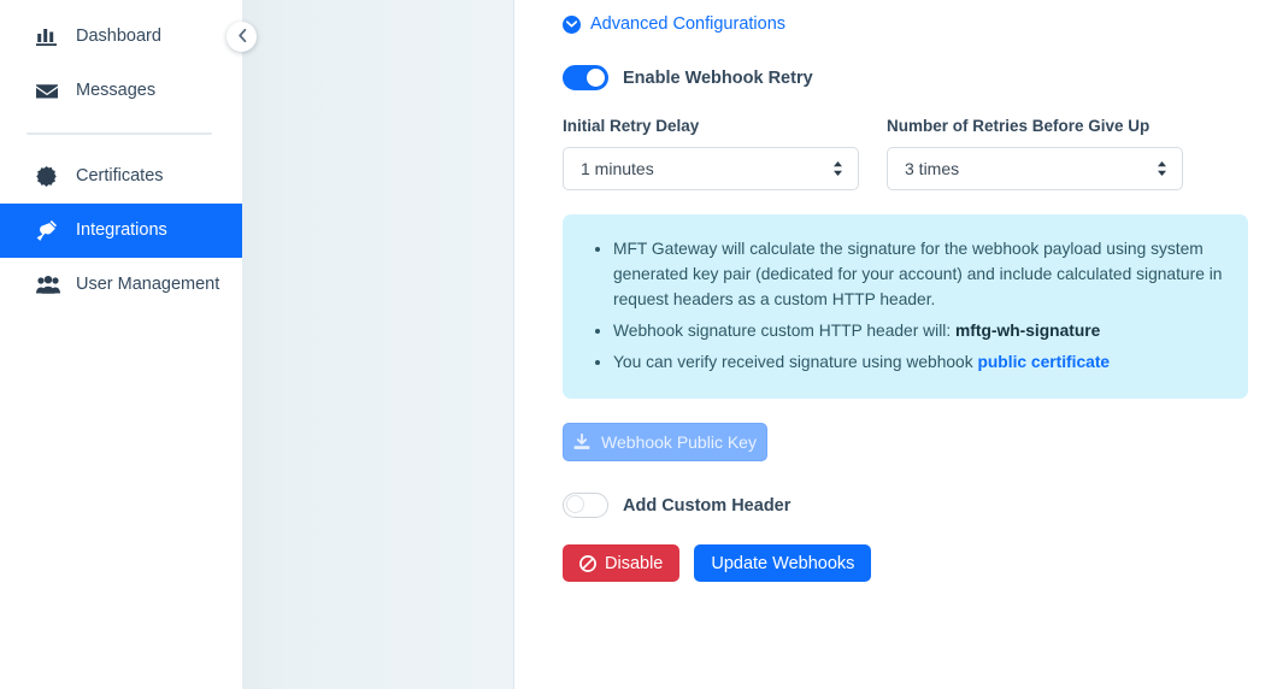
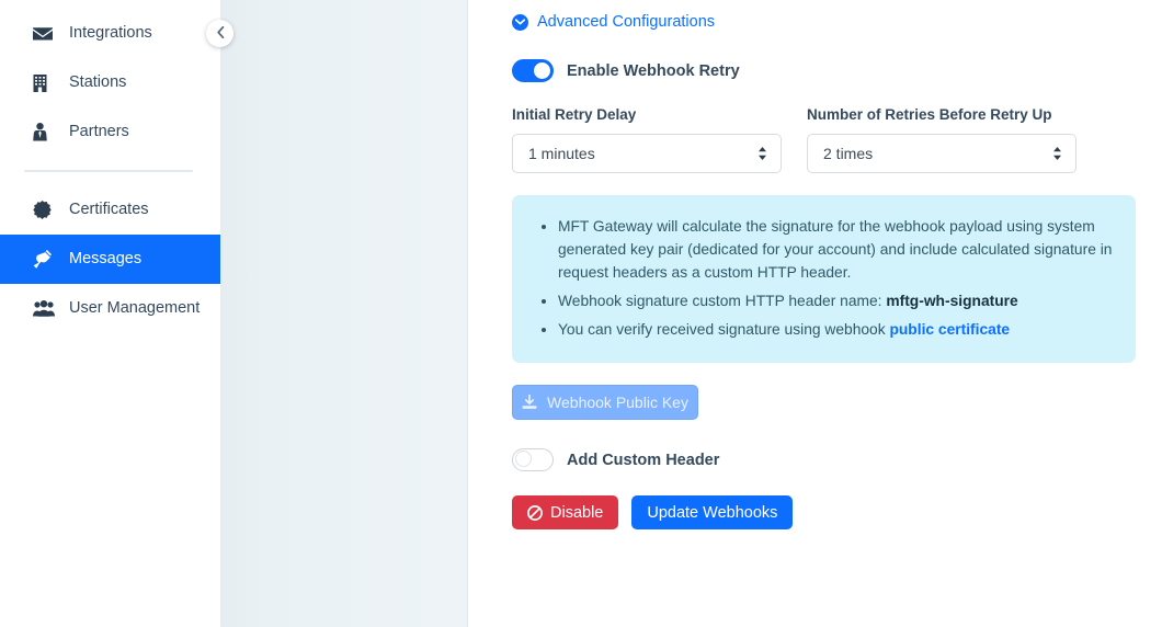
- Dashboard
- Messages
+ Integrations
+ Stations
+ Partners
  Certificates
- Integrations
+ Messages
  User Management
  Advanced Configurations
  Enable Webhook Retry
  Initial Retry Delay
  1 minutes
- Number of Retries Before Give Up
+ Number of Retries Before Retry Up
- 3 times
+ 2 times
  MFT Gateway will calculate the signature for the webhook payload using system generated key pair (dedicated for your account) and include calculated signature in request headers as a custom HTTP header.
- Webhook signature custom HTTP header will: mftg-wh-signature
+ Webhook signature custom HTTP header name: mftg-wh-signature
  You can verify received signature using webhook public certificate
  Webhook Public Key
  Add Custom Header
  Disable
  Update Webhooks
